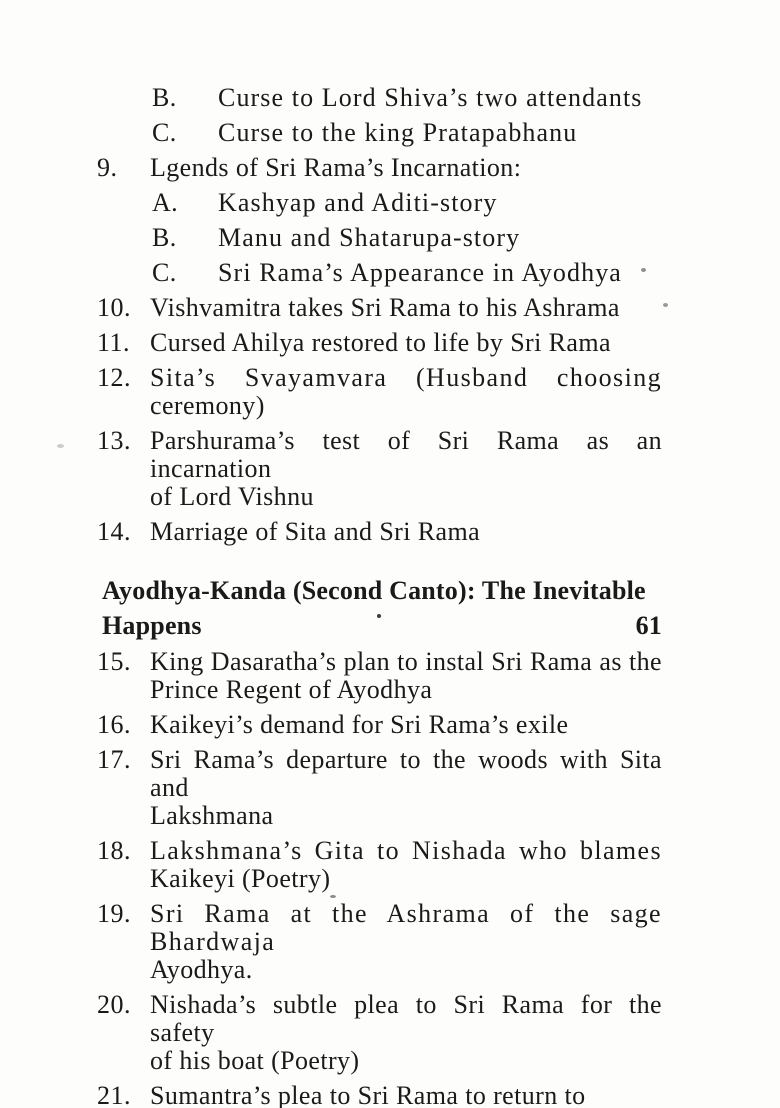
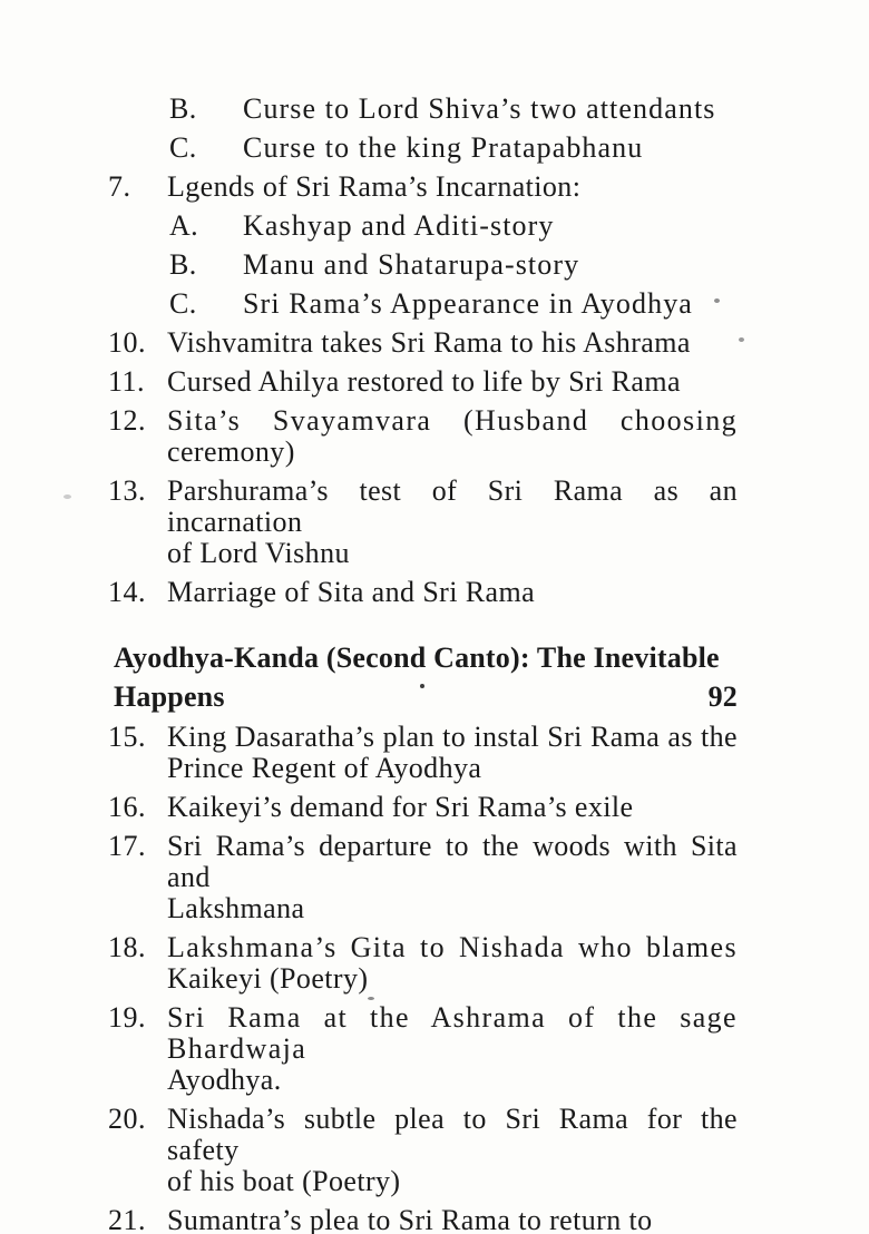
  B.
  Curse to Lord Shiva’s two attendants
  C.
  Curse to the king Pratapabhanu
- 9.
+ 7.
  Lgends of Sri Rama’s Incarnation:
  A.
  Kashyap and Aditi-story
  B.
  Manu and Shatarupa-story
  C.
  Sri Rama’s Appearance in Ayodhya
  10.
  Vishvamitra takes Sri Rama to his Ashrama
  11.
  Cursed Ahilya restored to life by Sri Rama
  12.
  Sita’s Svayamvara (Husband choosing
  ceremony)
  13.
  Parshurama’s test of Sri Rama as an incarnation
  of Lord Vishnu
  14.
  Marriage of Sita and Sri Rama
  Ayodhya-Kanda (Second Canto): The Inevitable
  Happens
- 61
+ 92
  15.
  King Dasaratha’s plan to instal Sri Rama as the
  Prince Regent of Ayodhya
  16.
  Kaikeyi’s demand for Sri Rama’s exile
  17.
  Sri Rama’s departure to the woods with Sita and
  Lakshmana
  18.
  Lakshmana’s Gita to Nishada who blames
  Kaikeyi (Poetry)
  19.
  Sri Rama at the Ashrama of the sage Bhardwaja
  Ayodhya.
  20.
  Nishada’s subtle plea to Sri Rama for the safety
  of his boat (Poetry)
  21.
  Sumantra’s plea to Sri Rama to return to
